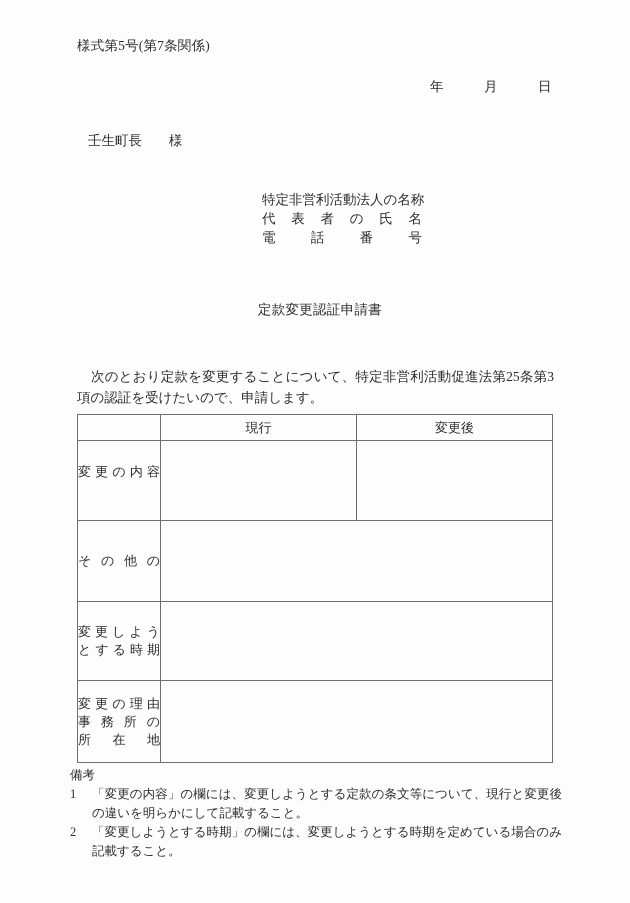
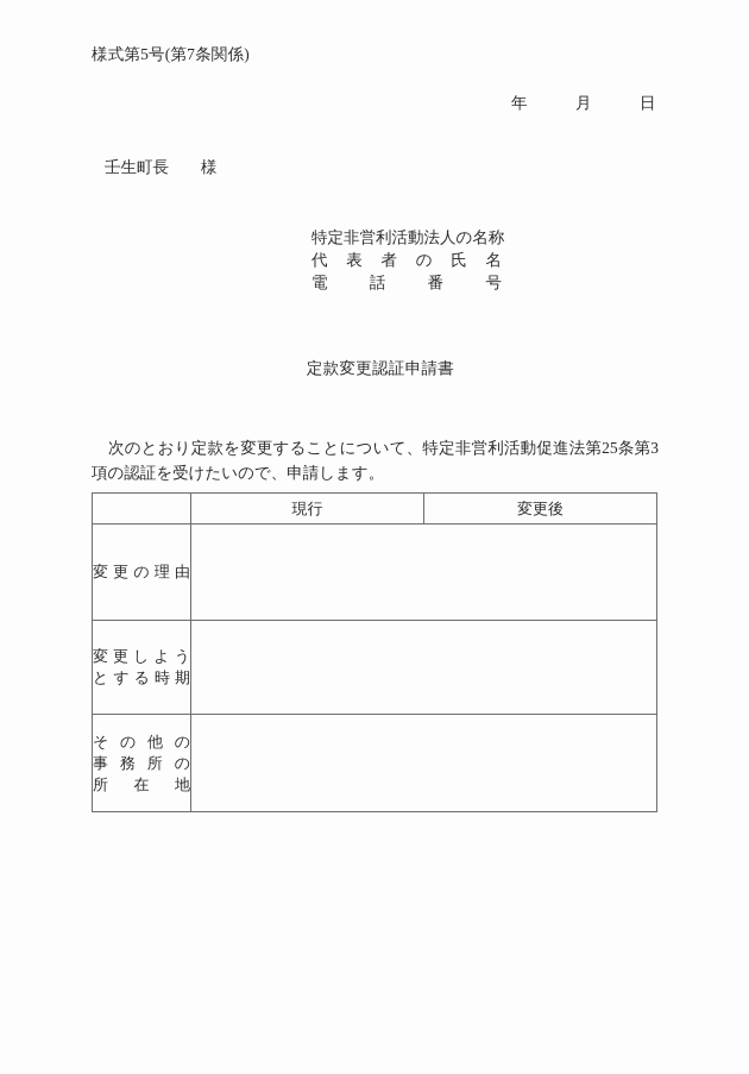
  様式第5号(第7条関係)
  年 月 日
  壬生町長 様
  特定非営利活動法人の名称
  代表者の氏名
  電話番号
  定款変更認証申請書
  次のとおり定款を変更することについて、特定非営利活動促進法第25条第3項の認証を受けたいので、申請します。
  	現行	変更後
- 変更の内容
- その他の
+ 変更の理由
  変更しよう とする時期
- 変更の理由 事務所の 所在地
+ その他の 事務所の 所在地
- 備考
- 1 「変更の内容」の欄には、変更しようとする定款の条文等について、現行と変更後の違いを明らかにして記載すること。
- 2 「変更しようとする時期」の欄には、変更しようとする時期を定めている場合のみ記載すること。
